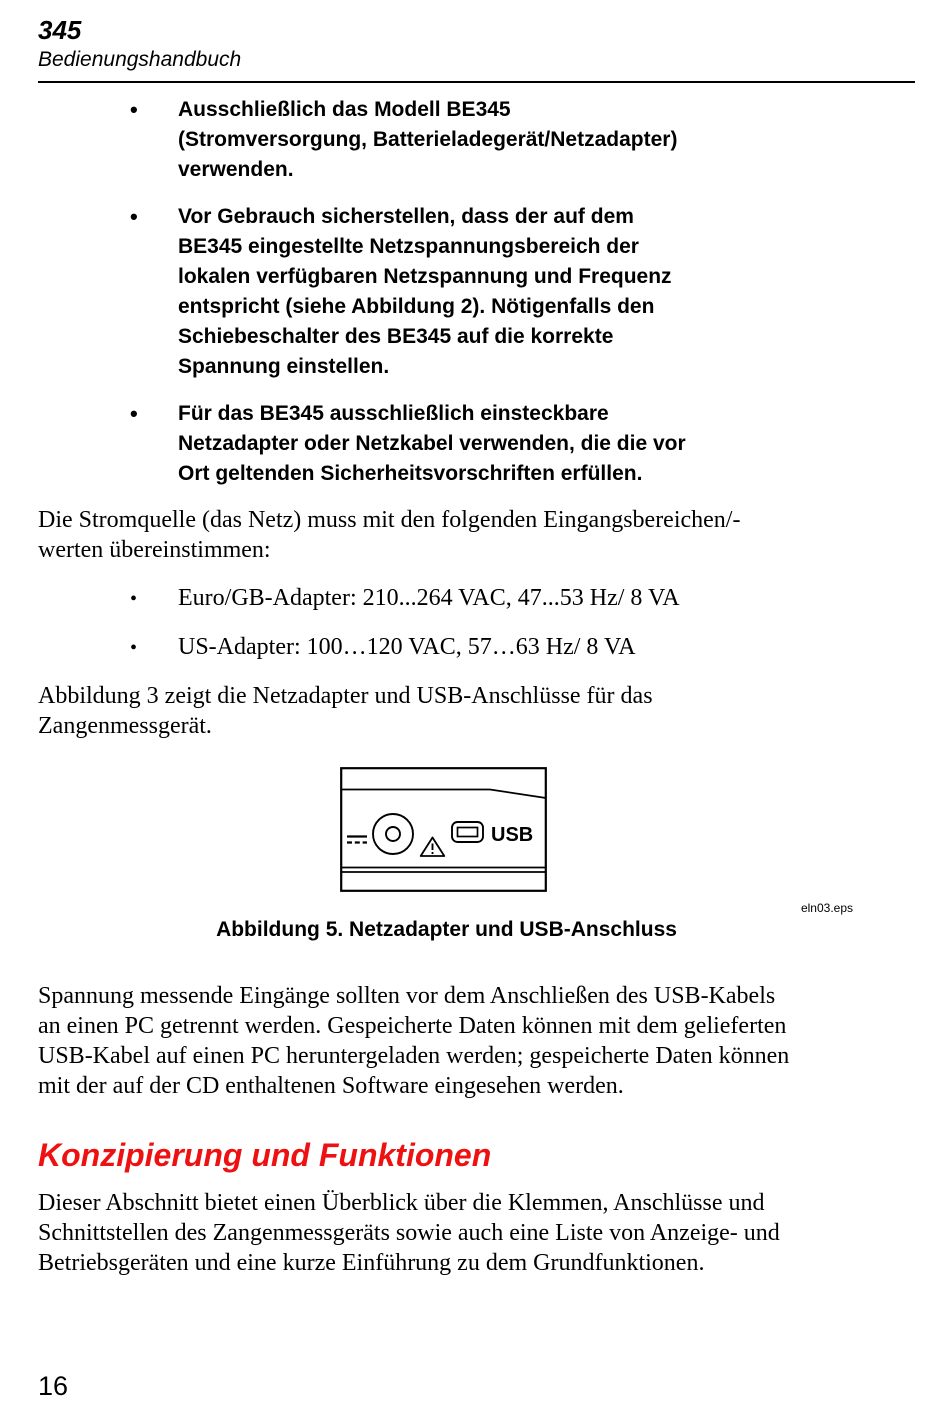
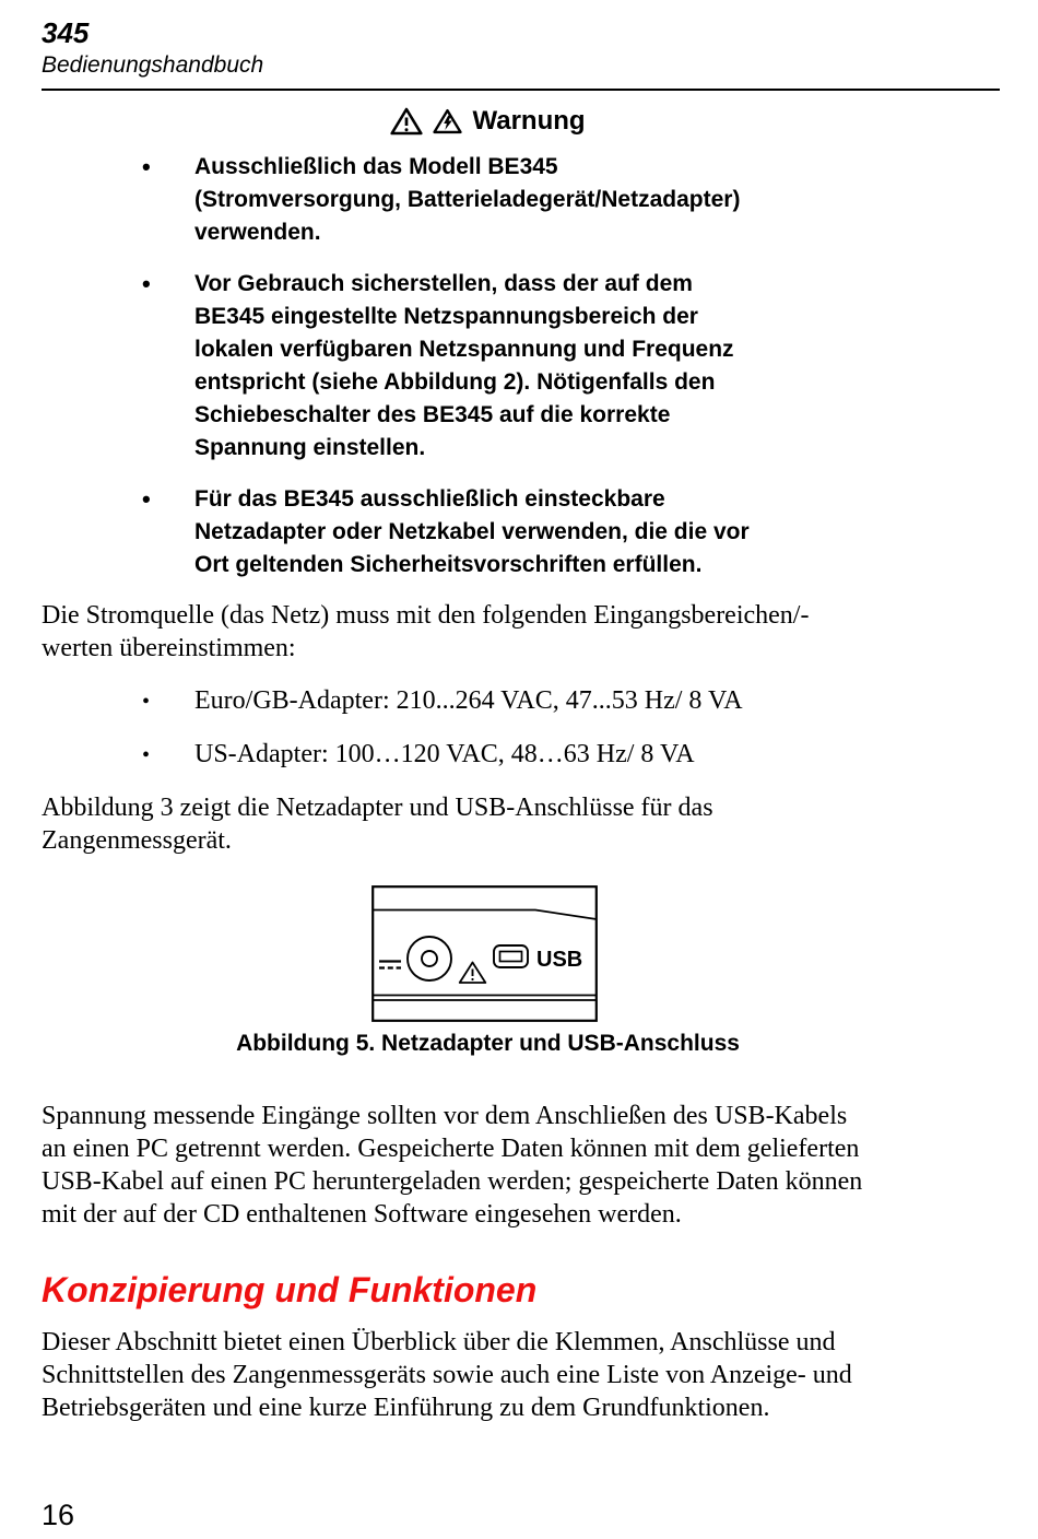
  345
  Bedienungshandbuch
+ Warnung
  Ausschließlich das Modell BE345
  (Stromversorgung, Batterieladegerät/Netzadapter)
  verwenden.
  Vor Gebrauch sicherstellen, dass der auf dem
  BE345 eingestellte Netzspannungsbereich der
  lokalen verfügbaren Netzspannung und Frequenz
  entspricht (siehe Abbildung 2). Nötigenfalls den
  Schiebeschalter des BE345 auf die korrekte
  Spannung einstellen.
  Für das BE345 ausschließlich einsteckbare
  Netzadapter oder Netzkabel verwenden, die die vor
  Ort geltenden Sicherheitsvorschriften erfüllen.
  Die Stromquelle (das Netz) muss mit den folgenden Eingangsbereichen/-
  werten übereinstimmen:
  Euro/GB-Adapter: 210...264 VAC, 47...53 Hz/ 8 VA
- US-Adapter: 100…120 VAC, 57…63 Hz/ 8 VA
+ US-Adapter: 100…120 VAC, 48…63 Hz/ 8 VA
  Abbildung 3 zeigt die Netzadapter und USB-Anschlüsse für das
  Zangenmessgerät.
  USB
- eln03.eps
  Abbildung 5. Netzadapter und USB-Anschluss
  Spannung messende Eingänge sollten vor dem Anschließen des USB-Kabels
  an einen PC getrennt werden. Gespeicherte Daten können mit dem gelieferten
  USB-Kabel auf einen PC heruntergeladen werden; gespeicherte Daten können
  mit der auf der CD enthaltenen Software eingesehen werden.
  Konzipierung und Funktionen
  Dieser Abschnitt bietet einen Überblick über die Klemmen, Anschlüsse und
  Schnittstellen des Zangenmessgeräts sowie auch eine Liste von Anzeige- und
  Betriebsgeräten und eine kurze Einführung zu dem Grundfunktionen.
  16
